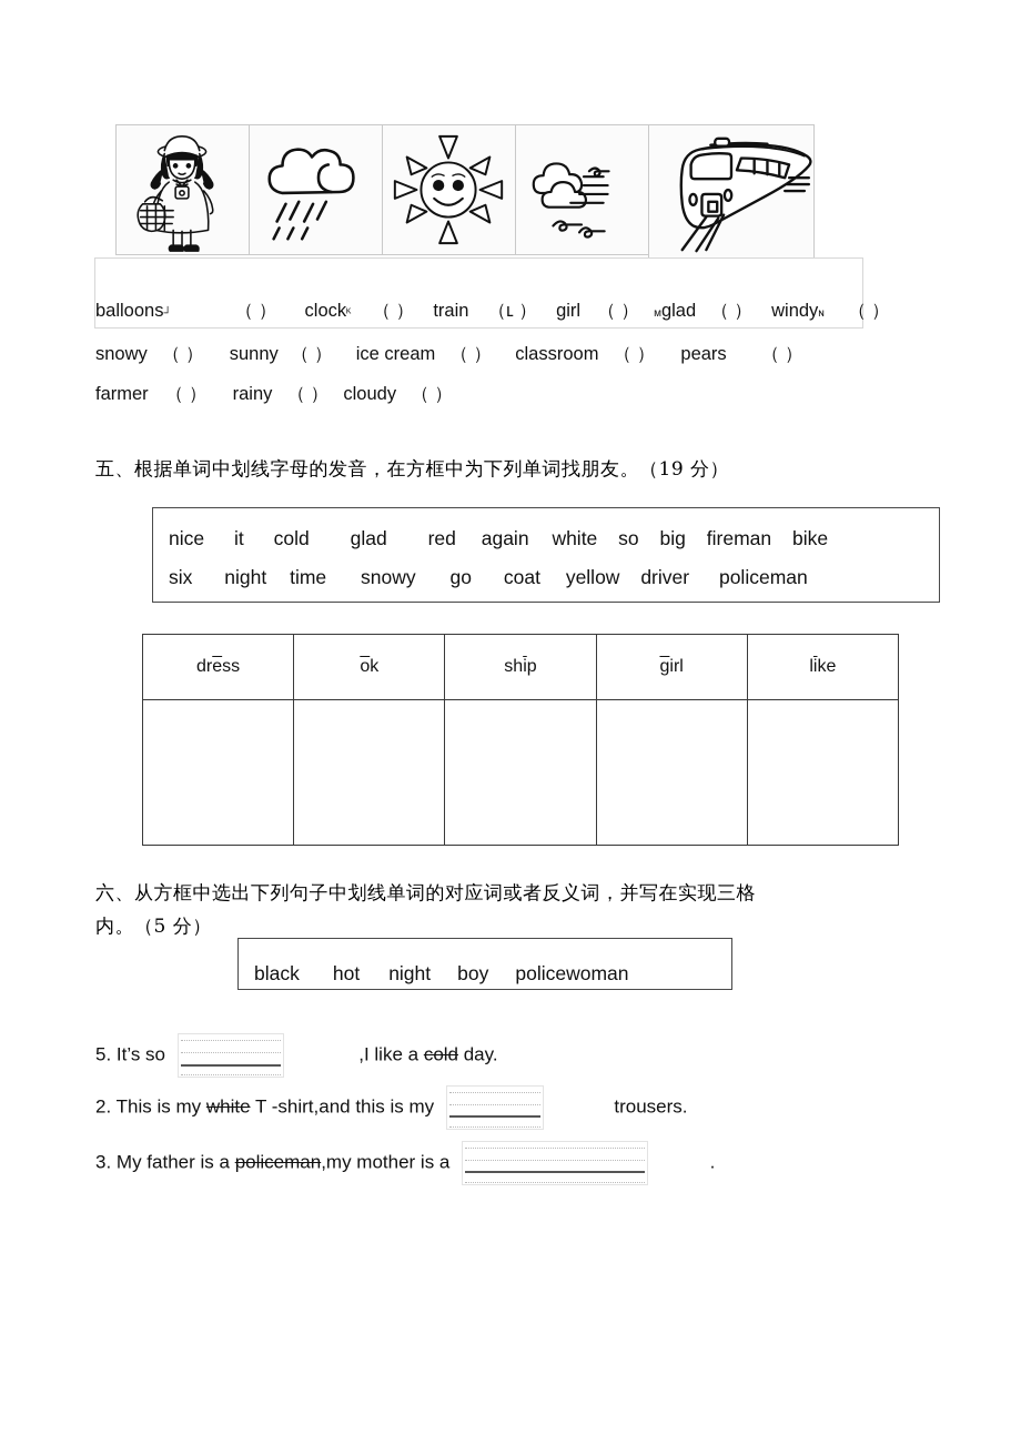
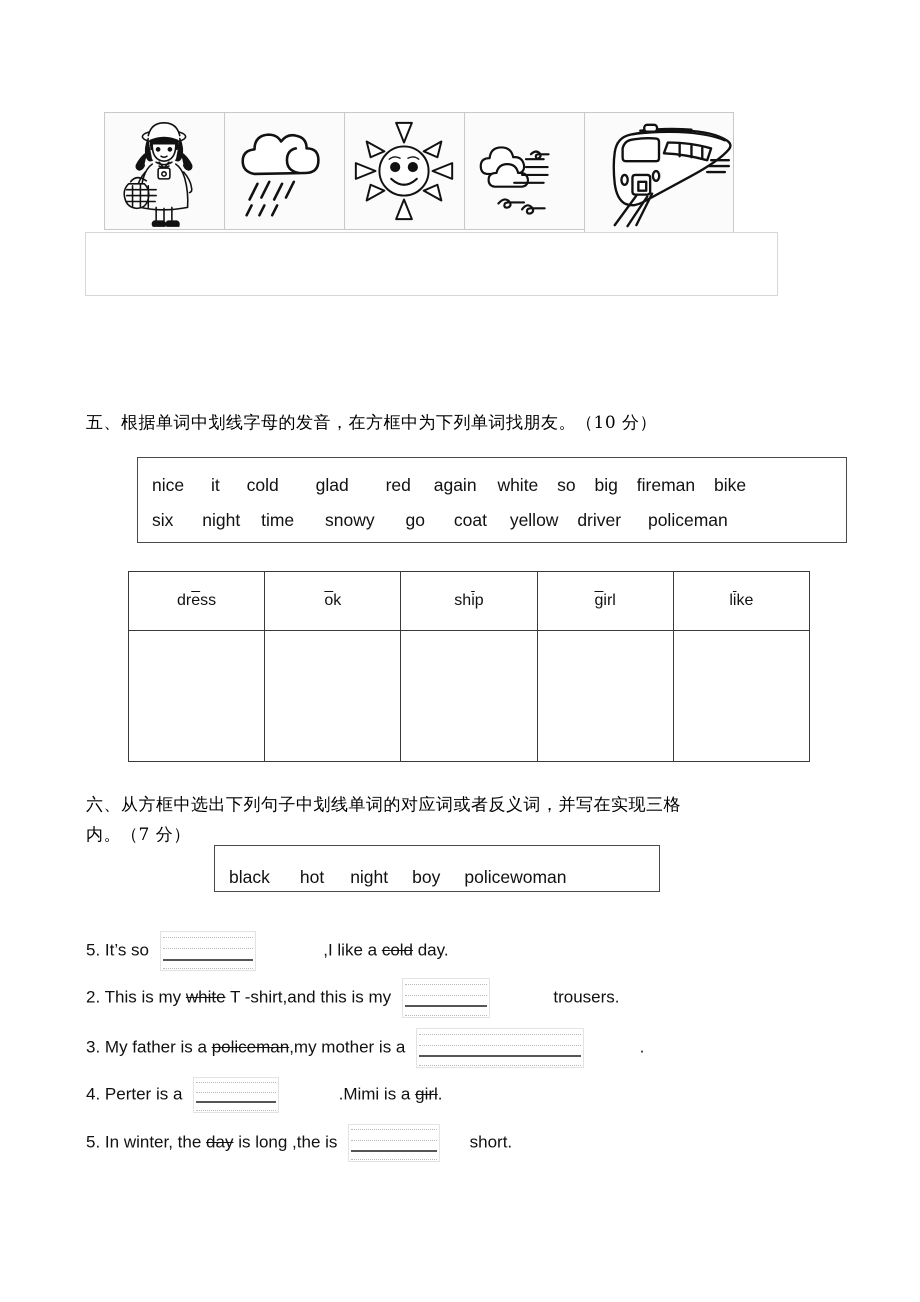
- balloons┘ （ ） clockᴷ （ ） train （ʟ ） girl （ ） ᴍglad （ ） windyɴ （ ）
- snowy （ ） sunny （ ） ice cream （ ） classroom （ ） pears （ ）
- farmer （ ） rainy （ ） cloudy （ ）
- 五、根据单词中划线字母的发音，在方框中为下列单词找朋友。（19 分）
+ 五、根据单词中划线字母的发音，在方框中为下列单词找朋友。（10 分）
  nice it cold glad red again white so big fireman bike
  six night time snowy go coat yellow driver policeman
  dress	ok	ship	girl	like
  六、从方框中选出下列句子中划线单词的对应词或者反义词，并写在实现三格
- 内。（5 分）
+ 内。（7 分）
  black
  hot
  night
  boy
  policewoman
  5. It’s so ,I like a cold day.
  2. This is my white T -shirt,and this is my trousers.
  3. My father is a policeman,my mother is a .
+ 4. Perter is a .Mimi is a girl.
+ 5. In winter, the day is long ,the is short.
